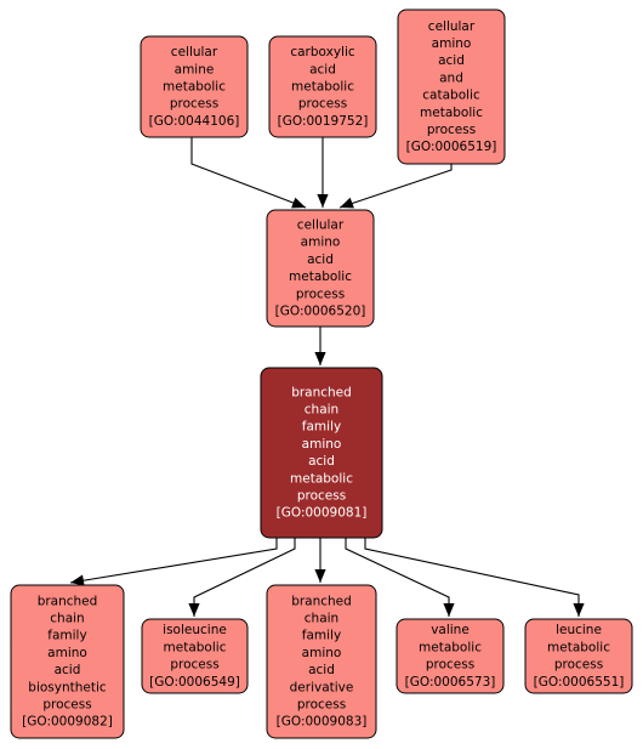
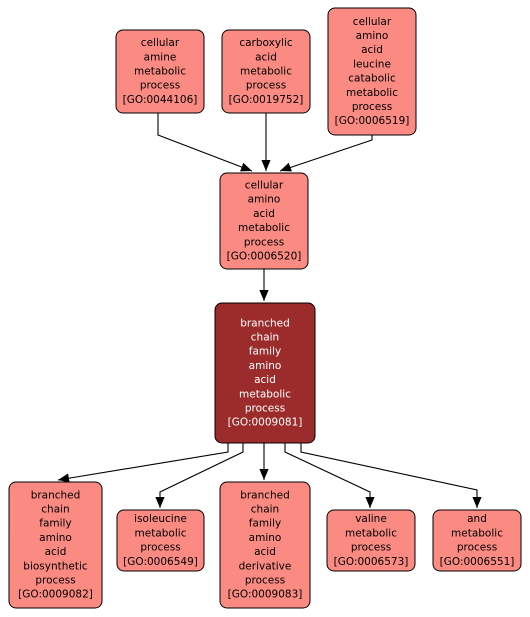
  cellular
  amine
  metabolic
  process
  [GO:0044106]
  carboxylic
  acid
  metabolic
  process
  [GO:0019752]
  cellular
  amino
  acid
- and
+ leucine
  catabolic
  metabolic
  process
  [GO:0006519]
  cellular
  amino
  acid
  metabolic
  process
  [GO:0006520]
  branched
  chain
  family
  amino
  acid
  metabolic
  process
  [GO:0009081]
  branched
  chain
  family
  amino
  acid
  biosynthetic
  process
  [GO:0009082]
  isoleucine
  metabolic
  process
  [GO:0006549]
  branched
  chain
  family
  amino
  acid
  derivative
  process
  [GO:0009083]
  valine
  metabolic
  process
  [GO:0006573]
- leucine
+ and
  metabolic
  process
  [GO:0006551]
